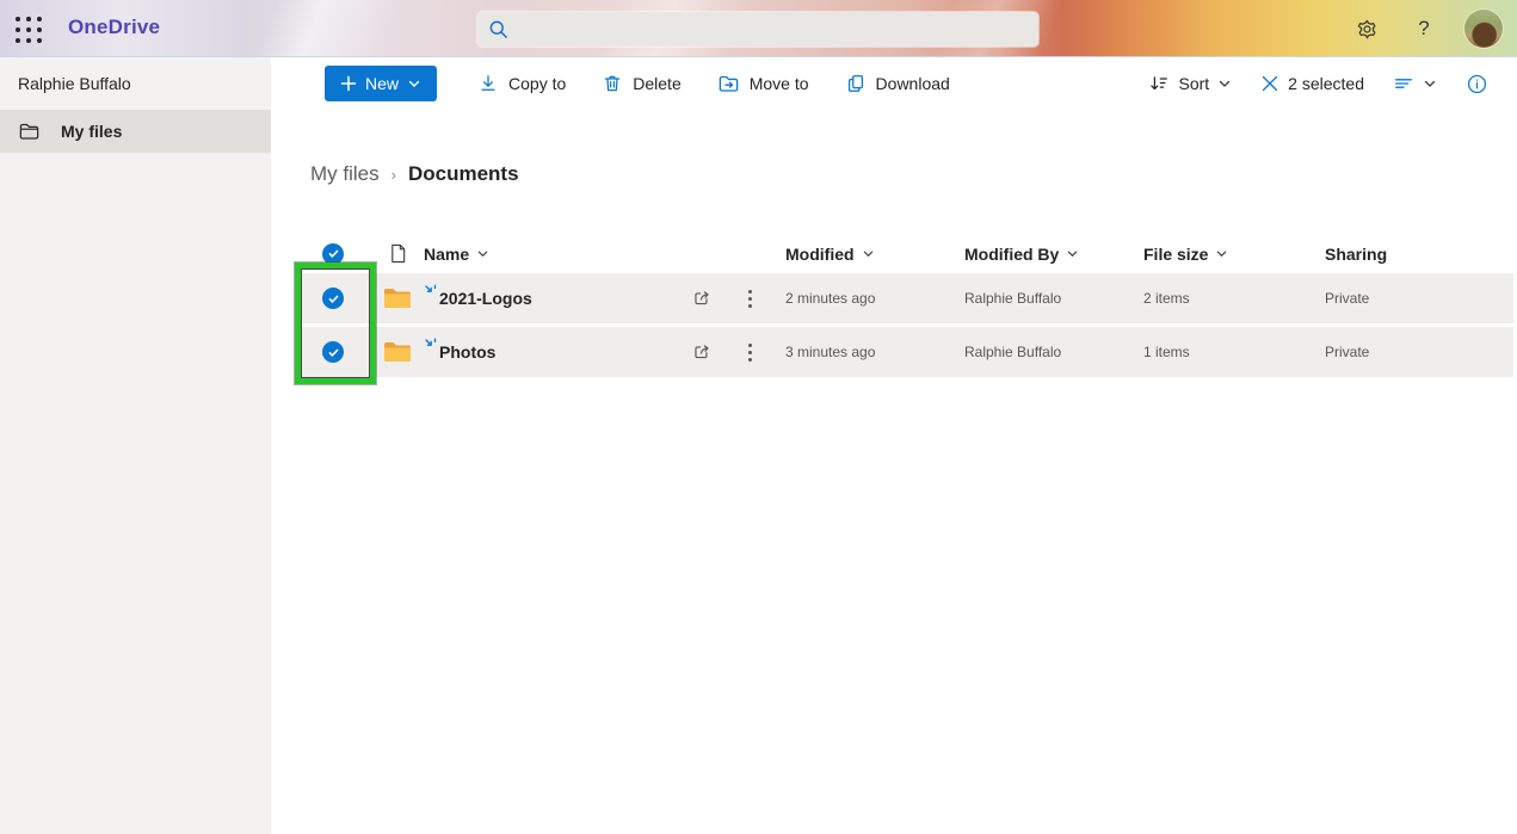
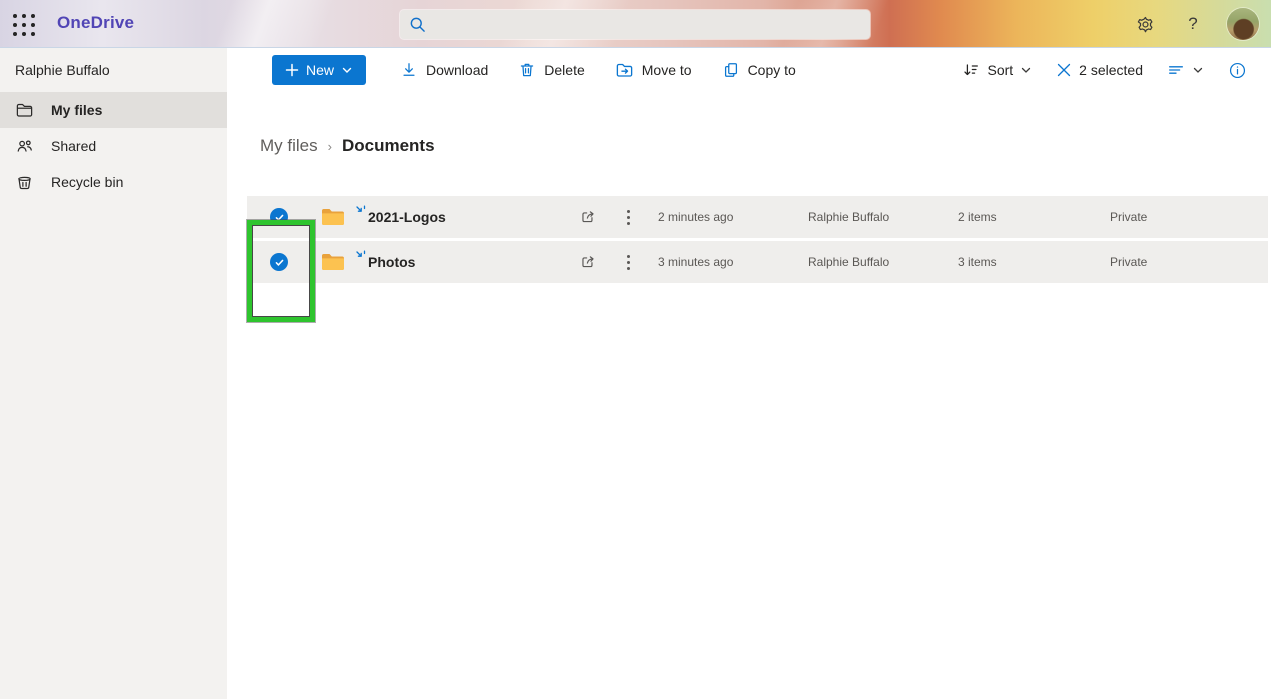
  OneDrive
  ?
  New
- Copy to
+ Download
  Delete
  Move to
- Download
+ Copy to
  Sort
  2 selected
  Ralphie Buffalo
  My files
+ Shared
+ Recycle bin
  My files
  ›
  Documents
- Name
- Modified
- Modified By
- File size
- Sharing
  2021-Logos
  2 minutes ago
  Ralphie Buffalo
  2 items
  Private
  Photos
  3 minutes ago
  Ralphie Buffalo
- 1 items
+ 3 items
  Private
